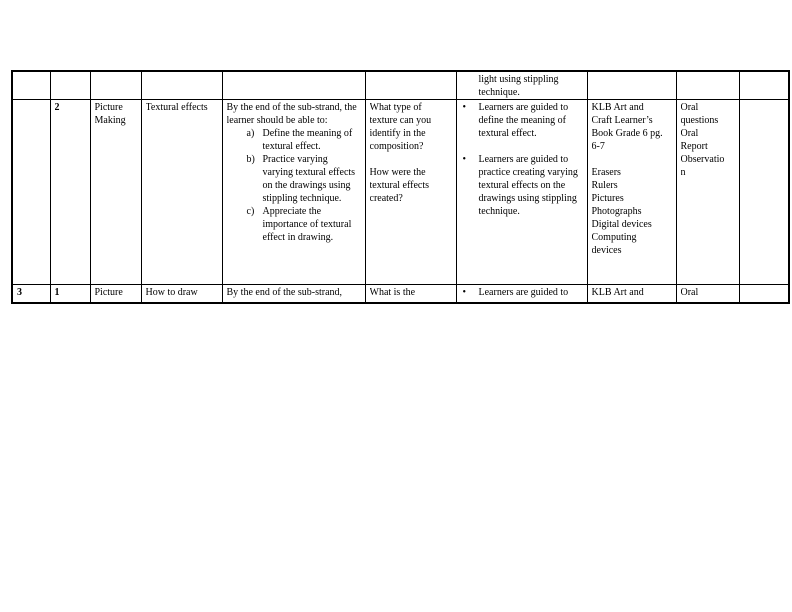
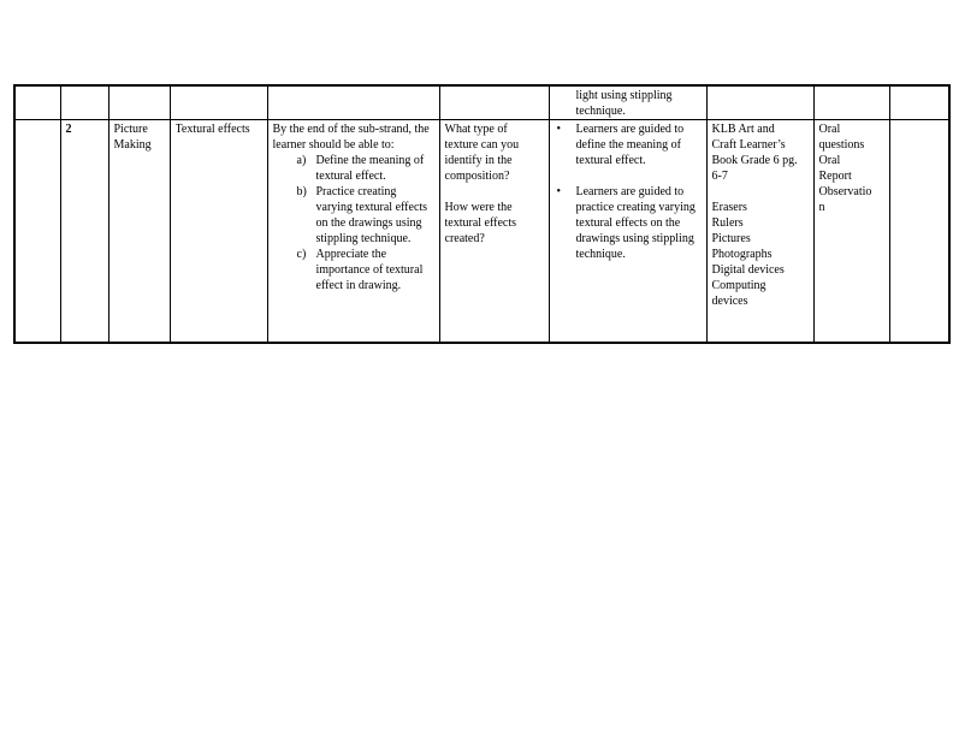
  						light using stippling technique.
- 	2	Picture Making	Textural effects	By the end of the sub-strand, the learner should be able to:a) Define the meaning of textural effect.b) Practice varying varying textural effects on the drawings using stippling technique.c) Appreciate the importance of textural effect in drawing.	What type of texture can you identify in the composition?How were the textural effects created?	• Learners are guided to define the meaning of textural effect.• Learners are guided to practice creating varying textural effects on the drawings using stippling technique.	KLB Art and Craft Learner’s Book Grade 6 pg. 6-7Erasers Rulers Pictures Photographs Digital devices Computing devices	Oral questions Oral Report Observatio n
+ 	2	Picture Making	Textural effects	By the end of the sub-strand, the learner should be able to:a) Define the meaning of textural effect.b) Practice creating varying textural effects on the drawings using stippling technique.c) Appreciate the importance of textural effect in drawing.	What type of texture can you identify in the composition?How were the textural effects created?	• Learners are guided to define the meaning of textural effect.• Learners are guided to practice creating varying textural effects on the drawings using stippling technique.	KLB Art and Craft Learner’s Book Grade 6 pg. 6-7Erasers Rulers Pictures Photographs Digital devices Computing devices	Oral questions Oral Report Observatio n
- 3	1	Picture	How to draw	By the end of the sub-strand,	What is the	• Learners are guided to	KLB Art and	Oral
